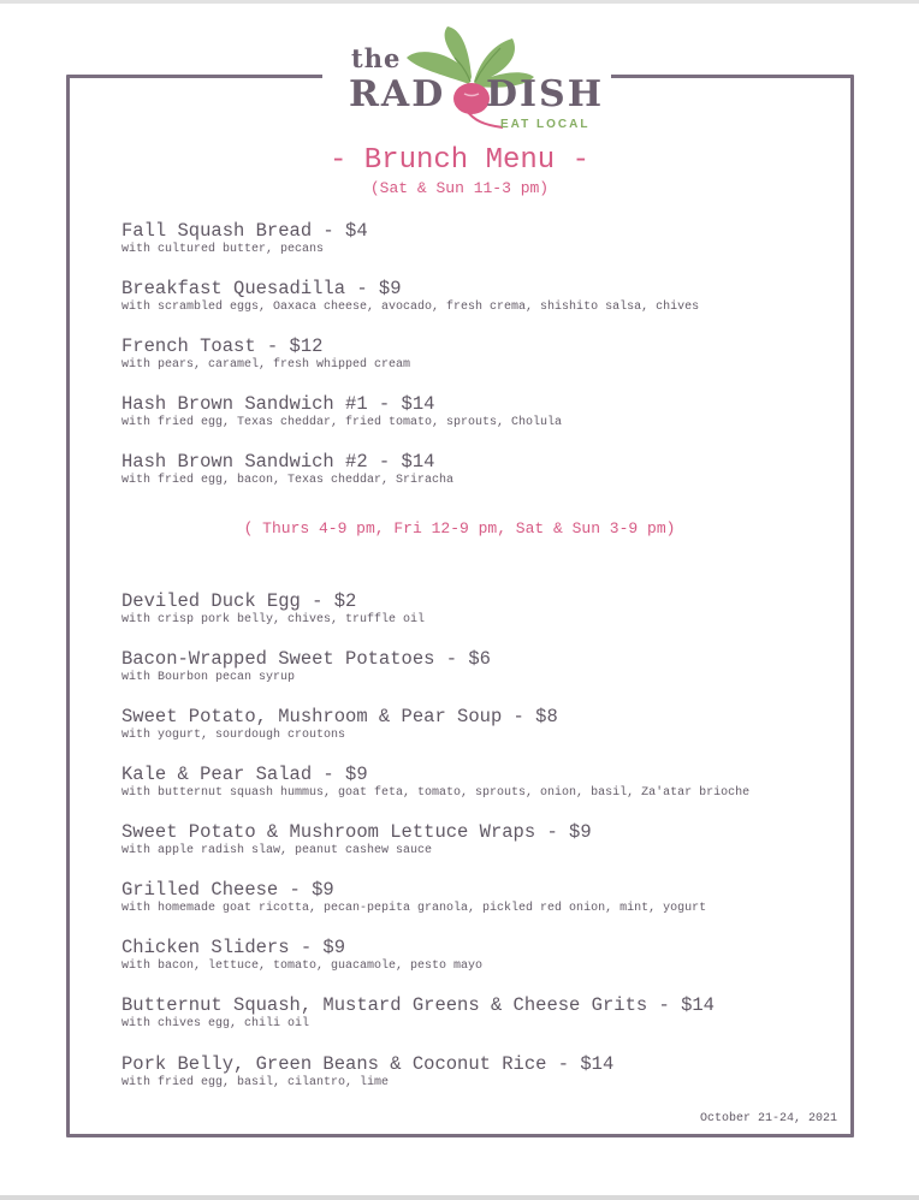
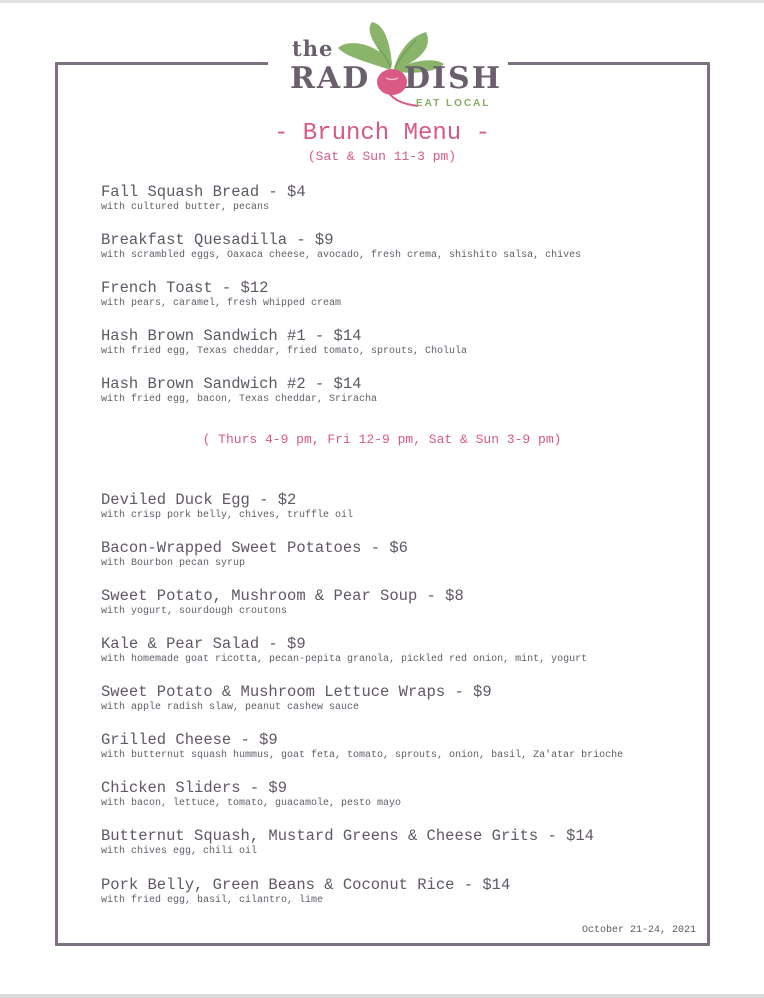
  the
  RAD
  DISH
  EAT LOCAL
  - Brunch Menu -
  (Sat & Sun 11-3 pm)
  Fall Squash Bread - $4
  with cultured butter, pecans
  Breakfast Quesadilla - $9
  with scrambled eggs, Oaxaca cheese, avocado, fresh crema, shishito salsa, chives
  French Toast - $12
  with pears, caramel, fresh whipped cream
  Hash Brown Sandwich #1 - $14
  with fried egg, Texas cheddar, fried tomato, sprouts, Cholula
  Hash Brown Sandwich #2 - $14
  with fried egg, bacon, Texas cheddar, Sriracha
  ( Thurs 4-9 pm, Fri 12-9 pm, Sat & Sun 3-9 pm)
  Deviled Duck Egg - $2
  with crisp pork belly, chives, truffle oil
  Bacon-Wrapped Sweet Potatoes - $6
  with Bourbon pecan syrup
  Sweet Potato, Mushroom & Pear Soup - $8
  with yogurt, sourdough croutons
  Kale & Pear Salad - $9
- with butternut squash hummus, goat feta, tomato, sprouts, onion, basil, Za'atar brioche
+ with homemade goat ricotta, pecan-pepita granola, pickled red onion, mint, yogurt
  Sweet Potato & Mushroom Lettuce Wraps - $9
  with apple radish slaw, peanut cashew sauce
  Grilled Cheese - $9
- with homemade goat ricotta, pecan-pepita granola, pickled red onion, mint, yogurt
+ with butternut squash hummus, goat feta, tomato, sprouts, onion, basil, Za'atar brioche
  Chicken Sliders - $9
  with bacon, lettuce, tomato, guacamole, pesto mayo
  Butternut Squash, Mustard Greens & Cheese Grits - $14
  with chives egg, chili oil
  Pork Belly, Green Beans & Coconut Rice - $14
  with fried egg, basil, cilantro, lime
  October 21-24, 2021
